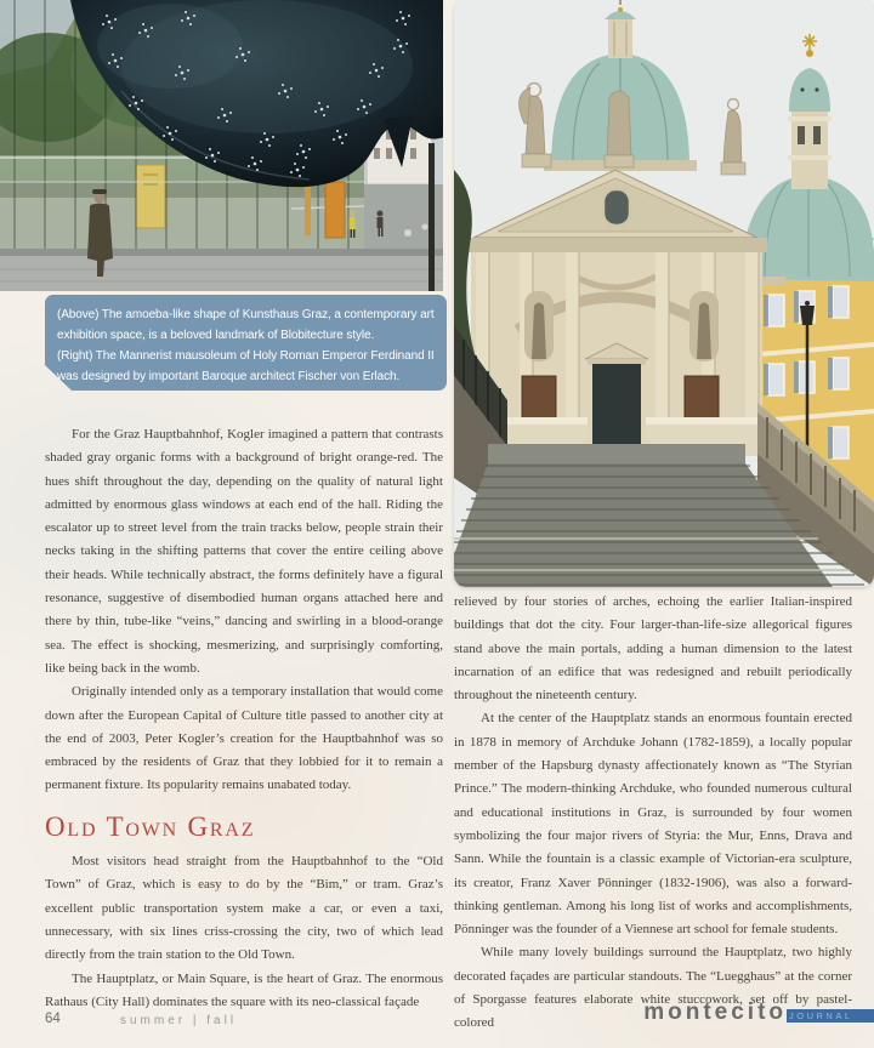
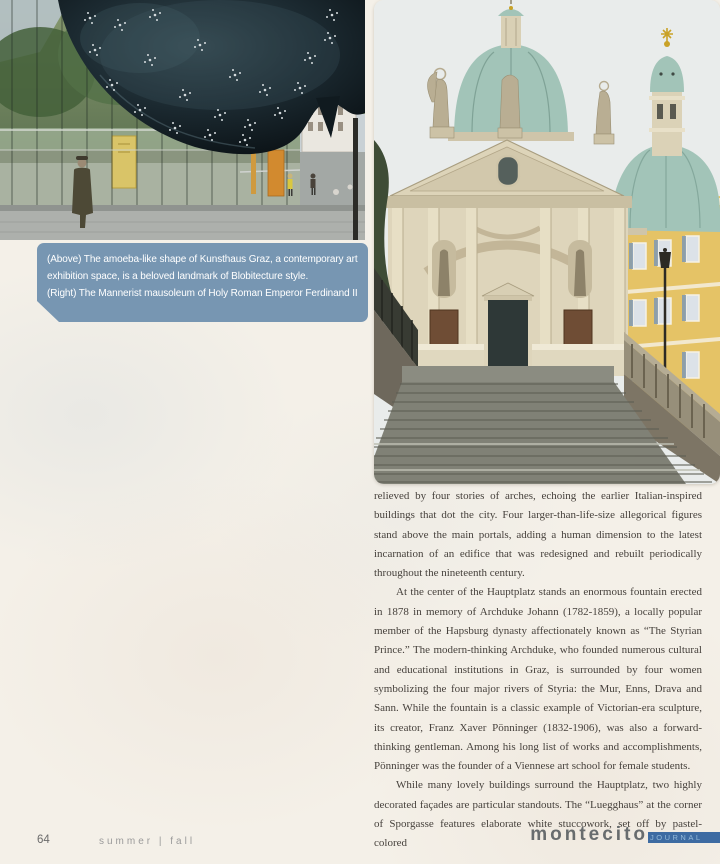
  (Above) The amoeba-like shape of Kunsthaus Graz, a contemporary art
  exhibition space, is a beloved landmark of Blobitecture style.
  (Right) The Mannerist mausoleum of Holy Roman Emperor Ferdinand II
- was designed by important Baroque architect Fischer von Erlach.
- For the Graz Hauptbahnhof, Kogler imagined a pattern that contrasts shaded gray organic forms with a background of bright orange-red. The hues shift throughout the day, depending on the quality of natural light admitted by enormous glass windows at each end of the hall. Riding the escalator up to street level from the train tracks below, people strain their necks taking in the shifting patterns that cover the entire ceiling above their heads. While technically abstract, the forms definitely have a figural resonance, suggestive of disembodied human organs attached here and there by thin, tube-like “veins,” dancing and swirling in a blood-orange sea. The effect is shocking, mesmerizing, and surprisingly comforting, like being back in the womb.
- Originally intended only as a temporary installation that would come down after the European Capital of Culture title passed to another city at the end of 2003, Peter Kogler’s creation for the Hauptbahnhof was so embraced by the residents of Graz that they lobbied for it to remain a permanent fixture. Its popularity remains unabated today.
- Old Town Graz
- Most visitors head straight from the Hauptbahnhof to the “Old Town” of Graz, which is easy to do by the “Bim,” or tram. Graz’s excellent public transportation system make a car, or even a taxi, unnecessary, with six lines criss-crossing the city, two of which lead directly from the train station to the Old Town.
- The Hauptplatz, or Main Square, is the heart of Graz. The enormous Rathaus (City Hall) dominates the square with its neo-classical façade
  relieved by four stories of arches, echoing the earlier Italian-inspired buildings that dot the city. Four larger-than-life-size allegorical figures stand above the main portals, adding a human dimension to the latest incarnation of an edifice that was redesigned and rebuilt periodically throughout the nineteenth century.
  At the center of the Hauptplatz stands an enormous fountain erected in 1878 in memory of Archduke Johann (1782-1859), a locally popular member of the Hapsburg dynasty affectionately known as “The Styrian Prince.” The modern-thinking Archduke, who founded numerous cultural and educational institutions in Graz, is surrounded by four women symbolizing the four major rivers of Styria: the Mur, Enns, Drava and Sann. While the fountain is a classic example of Victorian-era sculpture, its creator, Franz Xaver Pönninger (1832-1906), was also a forward-thinking gentleman. Among his long list of works and accomplishments, Pönninger was the founder of a Viennese art school for female students.
  While many lovely buildings surround the Hauptplatz, two highly decorated façades are particular standouts. The “Luegghaus” at the corner of Sporgasse features elaborate white stuccowork, set off by pastel-colored
  64
  summer | fall
  montecito
  JOURNAL
